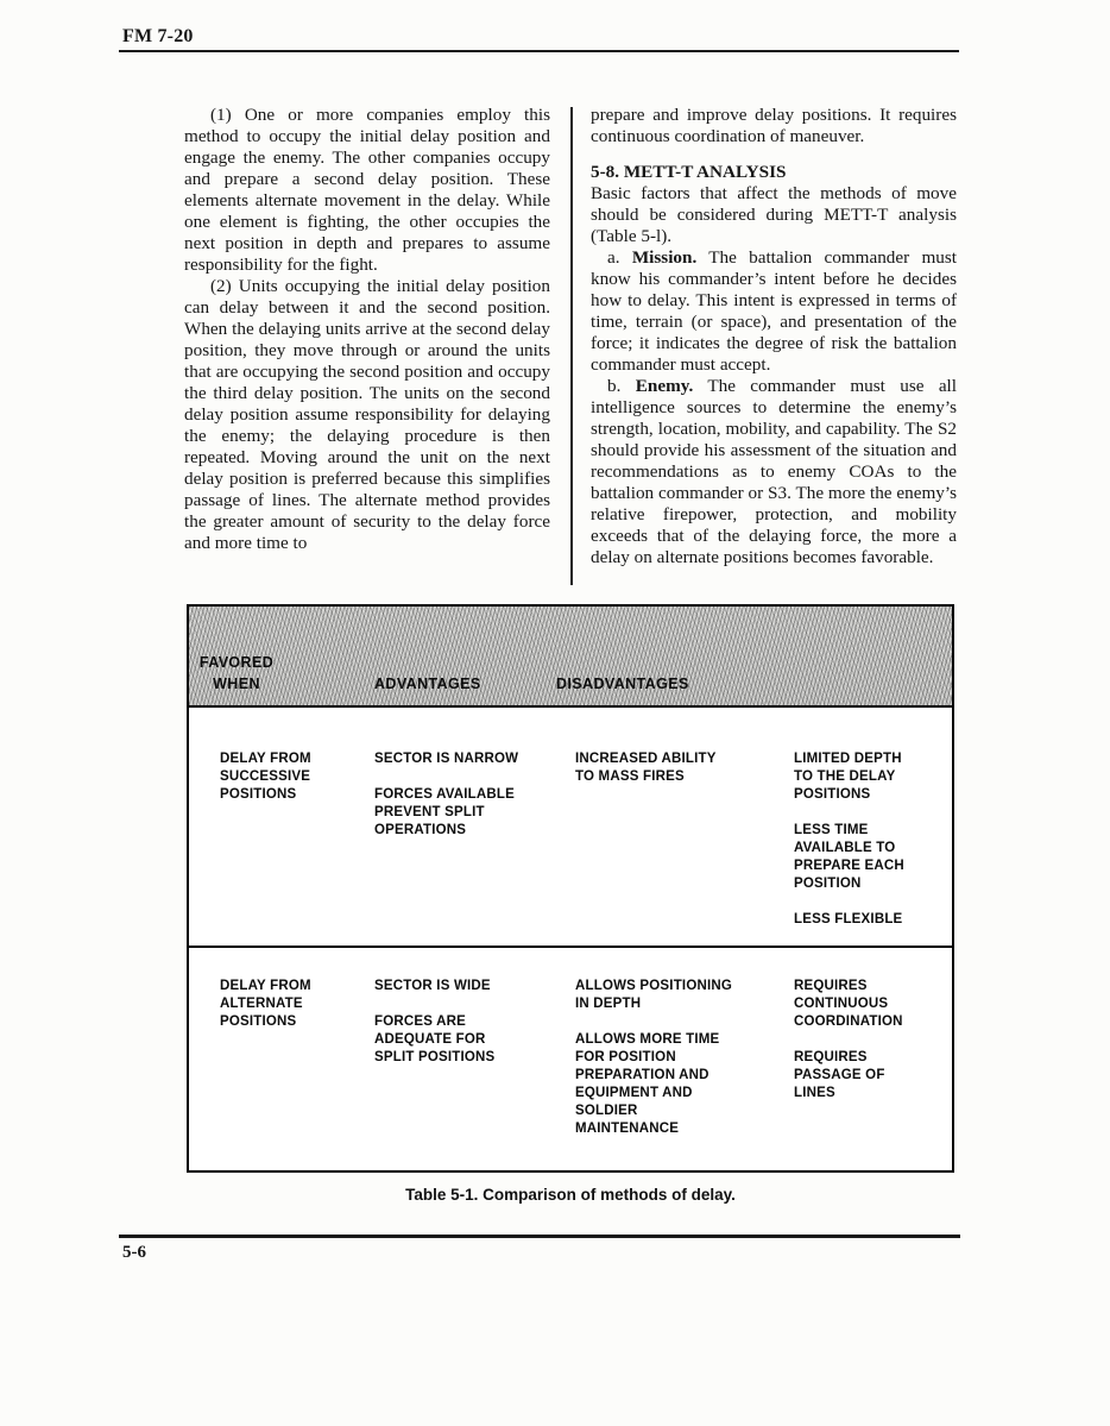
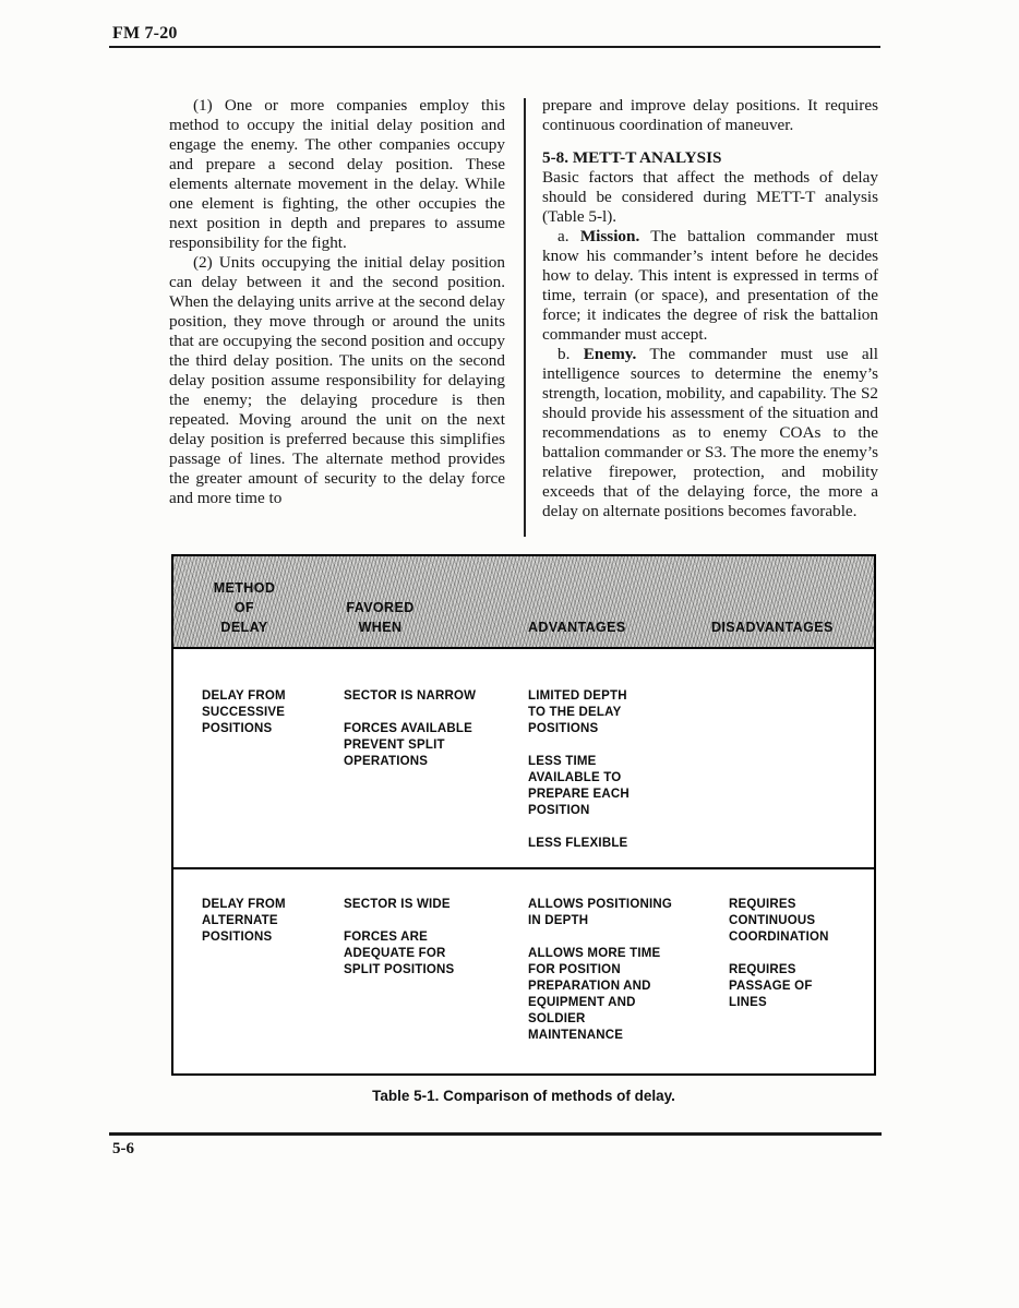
  FM 7-20
  (1) One or more companies employ this method to occupy the initial delay position and engage the enemy. The other companies occupy and prepare a second delay position. These elements alternate movement in the delay. While one element is fighting, the other occupies the next position in depth and prepares to assume responsibility for the fight.
  (2) Units occupying the initial delay position can delay between it and the second position. When the delaying units arrive at the second delay position, they move through or around the units that are occupying the second position and occupy the third delay position. The units on the second delay position assume responsibility for delaying the enemy; the delaying procedure is then repeated. Moving around the unit on the next delay position is preferred because this simplifies passage of lines. The alternate method provides the greater amount of security to the delay force and more time to
  prepare and improve delay positions. It requires continuous coordination of maneuver.
  5-8. METT-T ANALYSIS
- Basic factors that affect the methods of move should be considered during METT-T analysis (Table 5-l).
+ Basic factors that affect the methods of delay should be considered during METT-T analysis (Table 5-l).
  a. Mission. The battalion commander must know his commander’s intent before he decides how to delay. This intent is expressed in terms of time, terrain (or space), and presentation of the force; it indicates the degree of risk the battalion commander must accept.
  b. Enemy. The commander must use all intelligence sources to determine the enemy’s strength, location, mobility, and capability. The S2 should provide his assessment of the situation and recommendations as to enemy COAs to the battalion commander or S3. The more the enemy’s relative firepower, protection, and mobility exceeds that of the delaying force, the more a delay on alternate positions becomes favorable.
+ METHOD
+ OF
+ DELAY
  FAVORED
  WHEN
  ADVANTAGES
  DISADVANTAGES
  DELAY FROM
  SUCCESSIVE
  POSITIONS
  SECTOR IS NARROW
  FORCES AVAILABLE
  PREVENT SPLIT
  OPERATIONS
- INCREASED ABILITY
- TO MASS FIRES
  LIMITED DEPTH
  TO THE DELAY
  POSITIONS
  LESS TIME
  AVAILABLE TO
  PREPARE EACH
  POSITION
  LESS FLEXIBLE
  DELAY FROM
  ALTERNATE
  POSITIONS
  SECTOR IS WIDE
  FORCES ARE
  ADEQUATE FOR
  SPLIT POSITIONS
  ALLOWS POSITIONING
  IN DEPTH
  ALLOWS MORE TIME
  FOR POSITION
  PREPARATION AND
  EQUIPMENT AND
  SOLDIER
  MAINTENANCE
  REQUIRES
  CONTINUOUS
  COORDINATION
  REQUIRES
  PASSAGE OF
  LINES
  Table 5-1. Comparison of methods of delay.
  5-6
